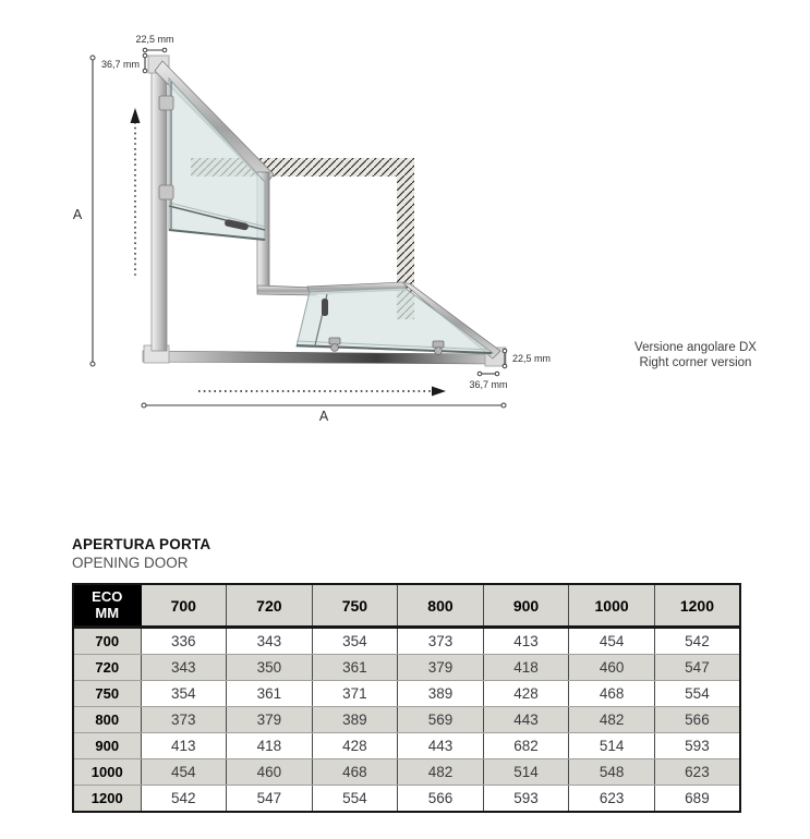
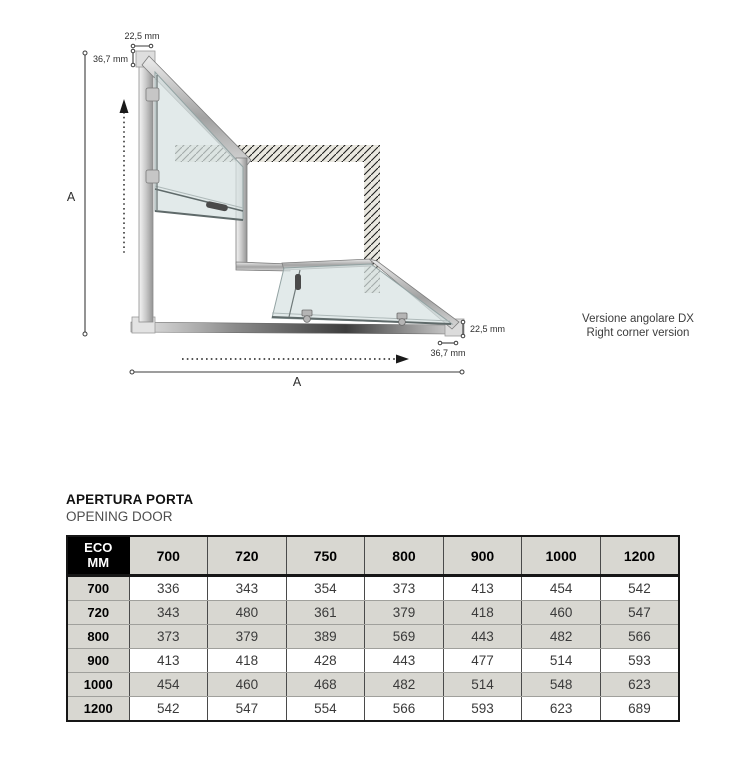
  22,5 mm
  36,7 mm
  A
  A
  22,5 mm
  36,7 mm
  Versione angolare DX
  Right corner version
  APERTURA PORTA
  OPENING DOOR
  ECOMM	700	720	750	800	900	1000	1200
  700	336	343	354	373	413	454	542
- 720	343	350	361	379	418	460	547
+ 720	343	480	361	379	418	460	547
- 750	354	361	371	389	428	468	554
  800	373	379	389	569	443	482	566
- 900	413	418	428	443	682	514	593
+ 900	413	418	428	443	477	514	593
  1000	454	460	468	482	514	548	623
  1200	542	547	554	566	593	623	689
